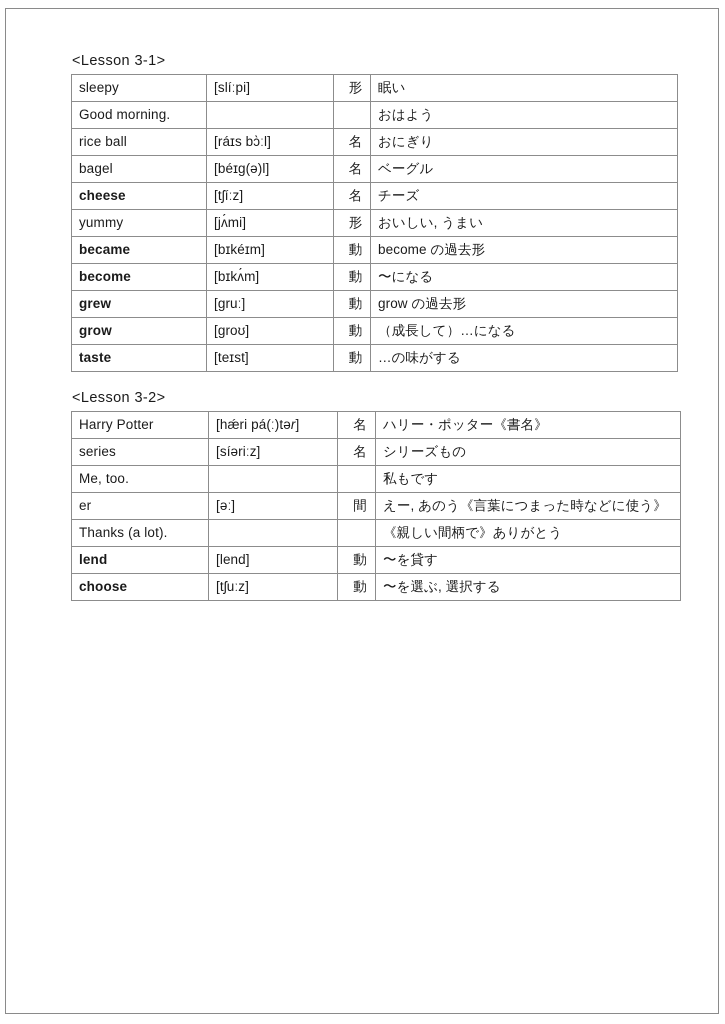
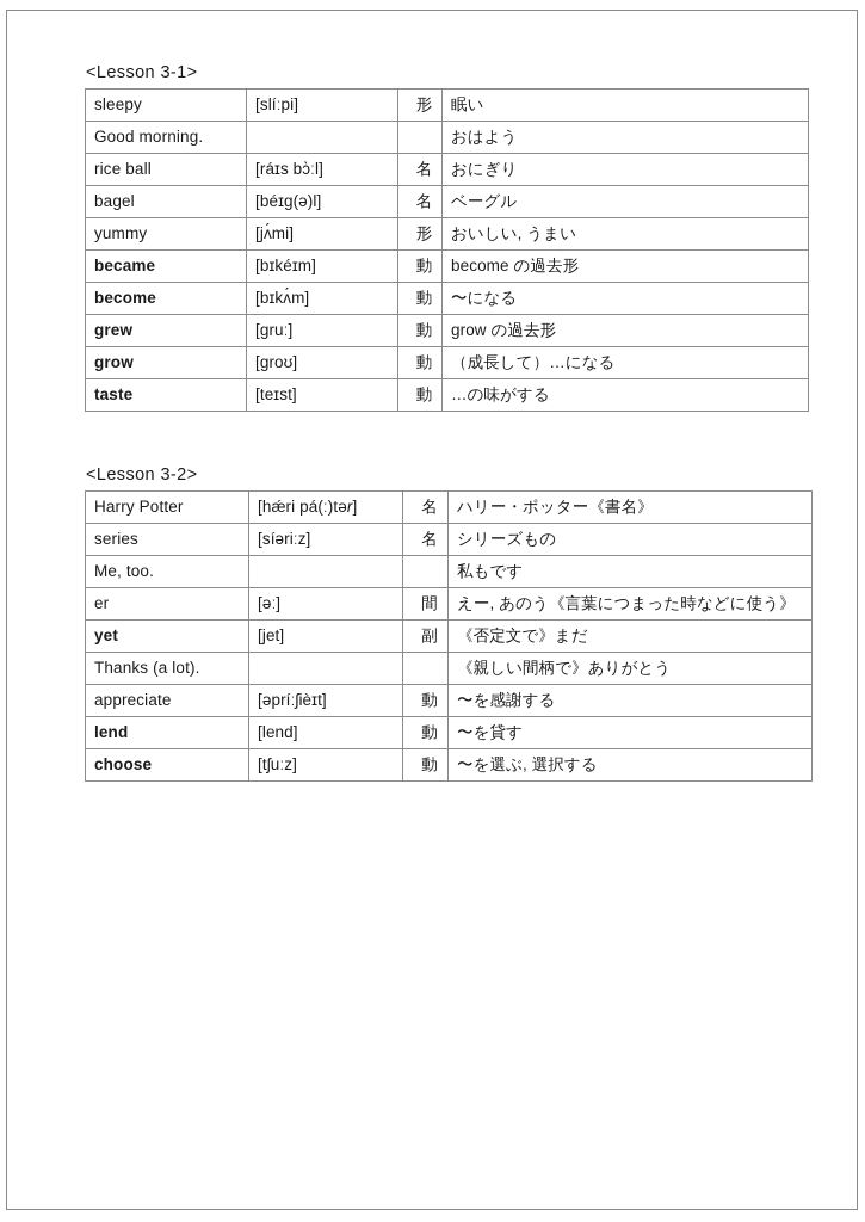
  <Lesson 3-1>
  sleepy	[slíːpi]	形	眠い
  Good morning.			おはよう
  rice ball	[ráɪs bɔ̀ːl]	名	おにぎり
  bagel	[béɪg(ə)l]	名	ベーグル
- cheese	[tʃíːz]	名	チーズ
  yummy	[jʌ́mi]	形	おいしい, うまい
  became	[bɪkéɪm]	動	become の過去形
  become	[bɪkʌ́m]	動	〜になる
  grew	[gruː]	動	grow の過去形
  grow	[groʊ]	動	（成長して）…になる
  taste	[teɪst]	動	…の味がする
  <Lesson 3-2>
  Harry Potter	[hǽri pá(ː)tər]	名	ハリー・ポッター《書名》
  series	[síəriːz]	名	シリーズもの
  Me, too.			私もです
  er	[əː]	間	えー, あのう《言葉につまった時などに使う》
+ yet	[jet]	副	《否定文で》まだ
  Thanks (a lot).			《親しい間柄で》ありがとう
+ appreciate	[əpríːʃièɪt]	動	〜を感謝する
  lend	[lend]	動	〜を貸す
  choose	[tʃuːz]	動	〜を選ぶ, 選択する
